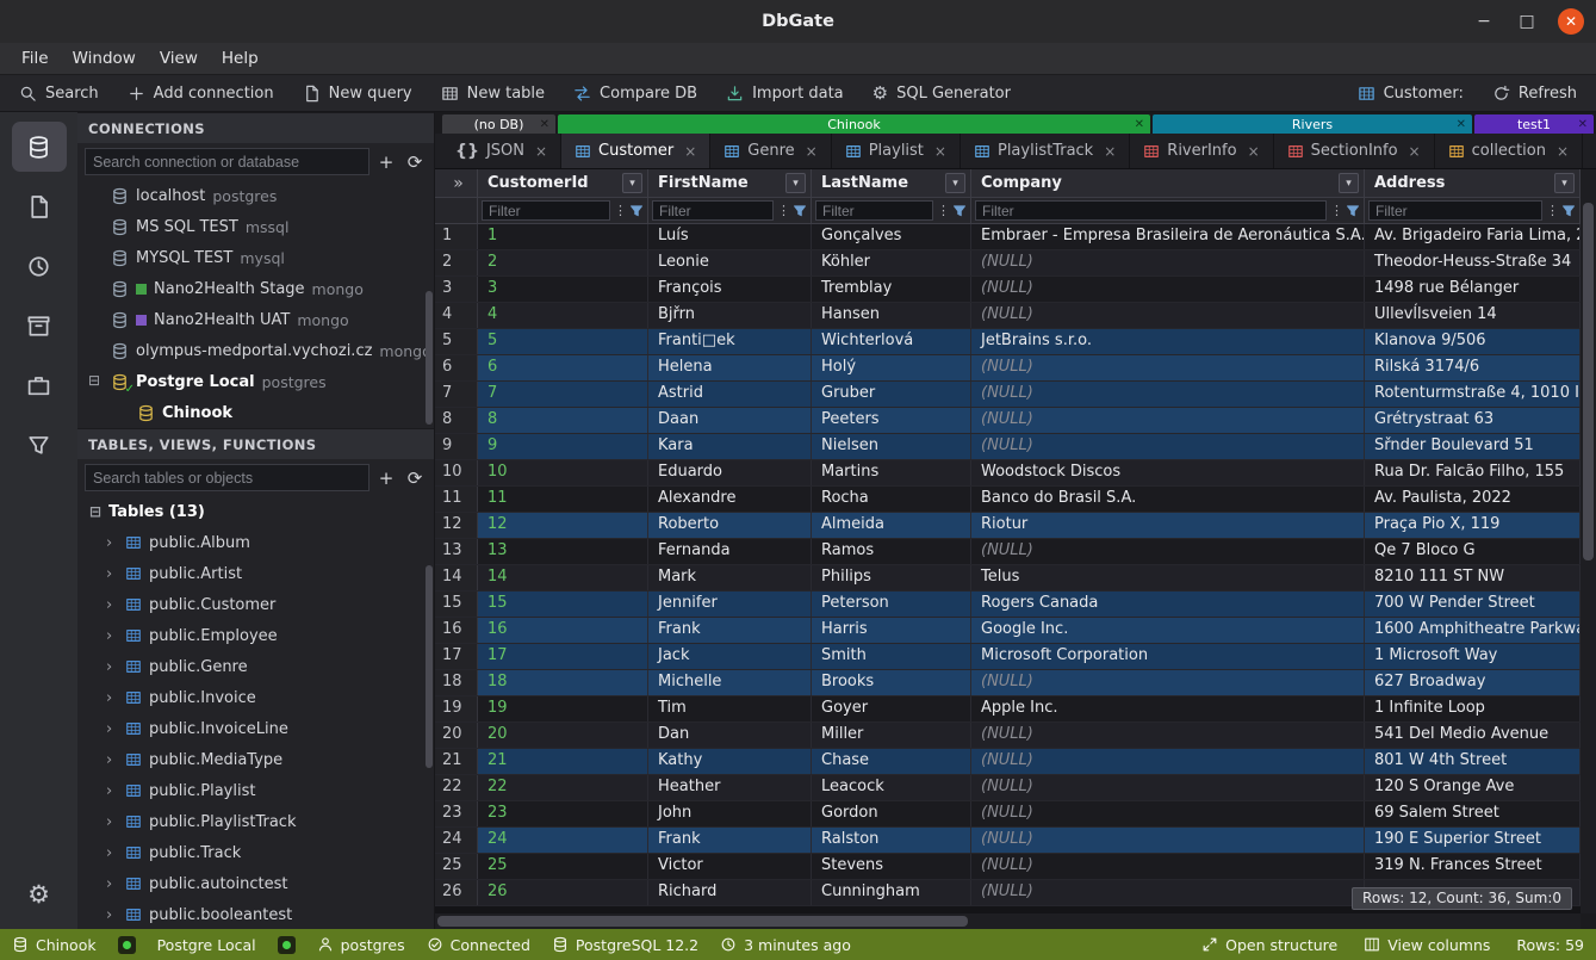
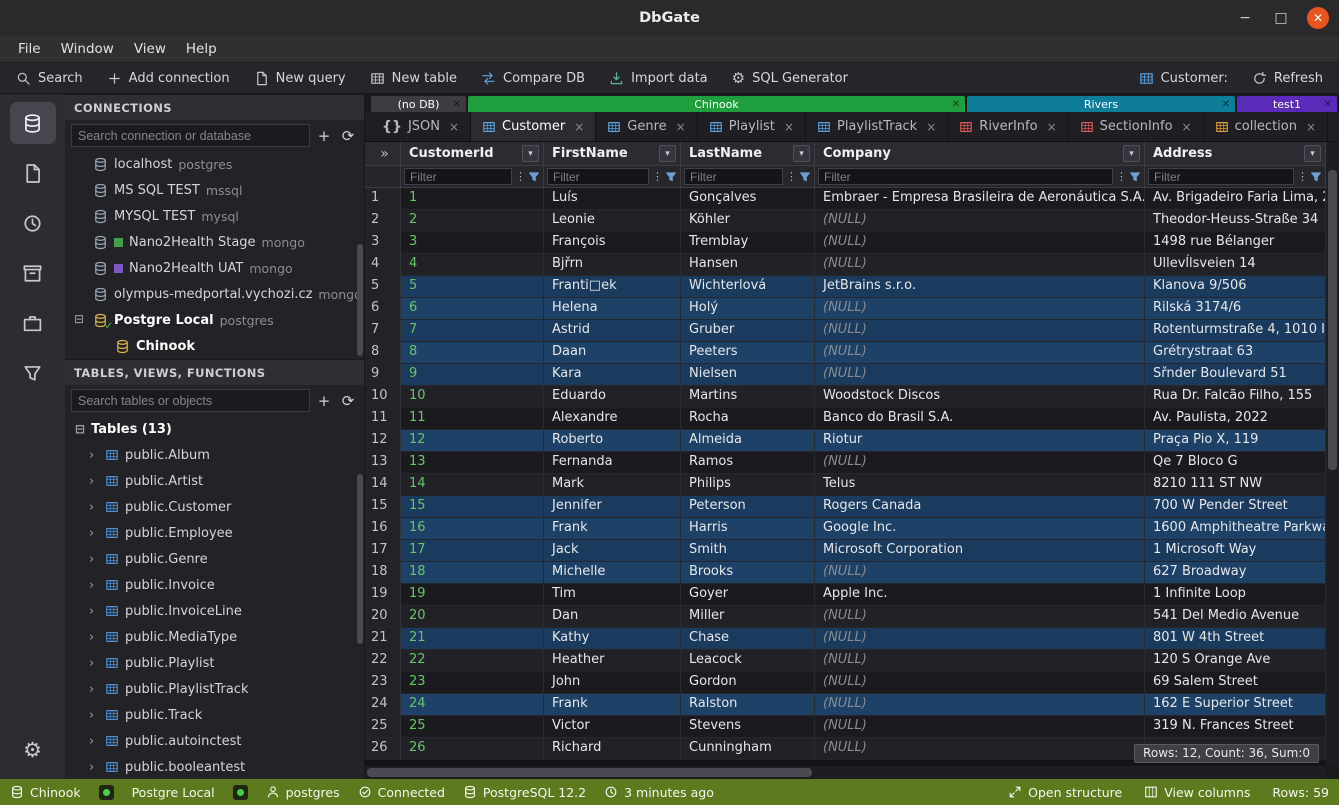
  DbGate
  −
  □
  ✕
  File
  Window
  View
  Help
  Search
  Add connection
  New query
  New table
  Compare DB
  Import data
  ⚙
  SQL Generator
  Customer:
  Refresh
  ⚙
  CONNECTIONS
  Search connection or database
  +
  ⟳
  localhost
  postgres
  MS SQL TEST
  mssql
  MYSQL TEST
  mysql
  Nano2Health Stage
  mongo
  Nano2Health UAT
  mongo
  olympus-medportal.vychozi.cz
  mong
  ⊟
  ✓
  Postgre Local
  postgres
  Chinook
  TABLES, VIEWS, FUNCTIONS
  Search tables or objects
  +
  ⟳
  ⊟
  Tables (13)
  ›
  public.Album
  ›
  public.Artist
  ›
  public.Customer
  ›
  public.Employee
  ›
  public.Genre
  ›
  public.Invoice
  ›
  public.InvoiceLine
  ›
  public.MediaType
  ›
  public.Playlist
  ›
  public.PlaylistTrack
  ›
  public.Track
  ›
  public.autoinctest
  ›
  public.booleantest
  (no DB)
  ✕
  Chinook
  ✕
  Rivers
  ✕
  test1
  ✕
  {}
  JSON
  ×
  Customer
  ×
  Genre
  ×
  Playlist
  ×
  PlaylistTrack
  ×
  RiverInfo
  ×
  SectionInfo
  ×
  collection
  ×
  »
  CustomerId
  ▾
  FirstName
  ▾
  LastName
  ▾
  Company
  ▾
  Address
  ▾
  Filter
  ⋮
  Filter
  ⋮
  Filter
  ⋮
  Filter
  ⋮
  Filter
  ⋮
  1
  1
  Luís
  Gonçalves
  Embraer - Empresa Brasileira de Aeronáutica S.A.
  Av. Brigadeiro Faria Lima,
  2
  2
  Leonie
  Köhler
  (NULL)
  Theodor-Heuss-Straße 34
  3
  3
  François
  Tremblay
  (NULL)
  1498 rue Bélanger
  4
  4
  Bjřrn
  Hansen
  (NULL)
  Ullevĺlsveien 14
  5
  5
  Franti□ek
  Wichterlová
  JetBrains s.r.o.
  Klanova 9/506
  6
  6
  Helena
  Holý
  (NULL)
  Rilská 3174/6
  7
  7
  Astrid
  Gruber
  (NULL)
  8
  8
  Daan
  Peeters
  (NULL)
  Grétrystraat 63
  9
  9
  Kara
  Nielsen
  (NULL)
  Sřnder Boulevard 51
  10
  10
  Eduardo
  Martins
  Woodstock Discos
  Rua Dr. Falcão Filho, 155
  11
  11
  Alexandre
  Rocha
  Banco do Brasil S.A.
  Av. Paulista, 2022
  12
  12
  Roberto
  Almeida
  Riotur
  Praça Pio X, 119
  13
  13
  Fernanda
  Ramos
  (NULL)
  Qe 7 Bloco G
  14
  14
  Mark
  Philips
  Telus
  8210 111 ST NW
  15
  15
  Jennifer
  Peterson
  Rogers Canada
  700 W Pender Street
  16
  16
  Frank
  Harris
  Google Inc.
  1600 Amphitheatre Parkw
  17
  17
  Jack
  Smith
  Microsoft Corporation
  1 Microsoft Way
  18
  18
  Michelle
  Brooks
  (NULL)
  627 Broadway
  19
  19
  Tim
  Goyer
  Apple Inc.
  1 Infinite Loop
  20
  20
  Dan
  Miller
  (NULL)
  541 Del Medio Avenue
  21
  21
  Kathy
  Chase
  (NULL)
  801 W 4th Street
  22
  22
  Heather
  Leacock
  (NULL)
  120 S Orange Ave
  23
  23
  John
  Gordon
  (NULL)
  69 Salem Street
  24
  24
  Frank
  Ralston
  (NULL)
- 190 E Superior Street
+ 162 E Superior Street
  25
  25
  Victor
  Stevens
  (NULL)
  319 N. Frances Street
  26
  26
  Richard
  Cunningham
  (NULL)
  Rows: 12, Count: 36, Sum:0
  Chinook
  Postgre Local
  postgres
  Connected
  PostgreSQL 12.2
  3 minutes ago
  Open structure
  View columns
  Rows: 59
